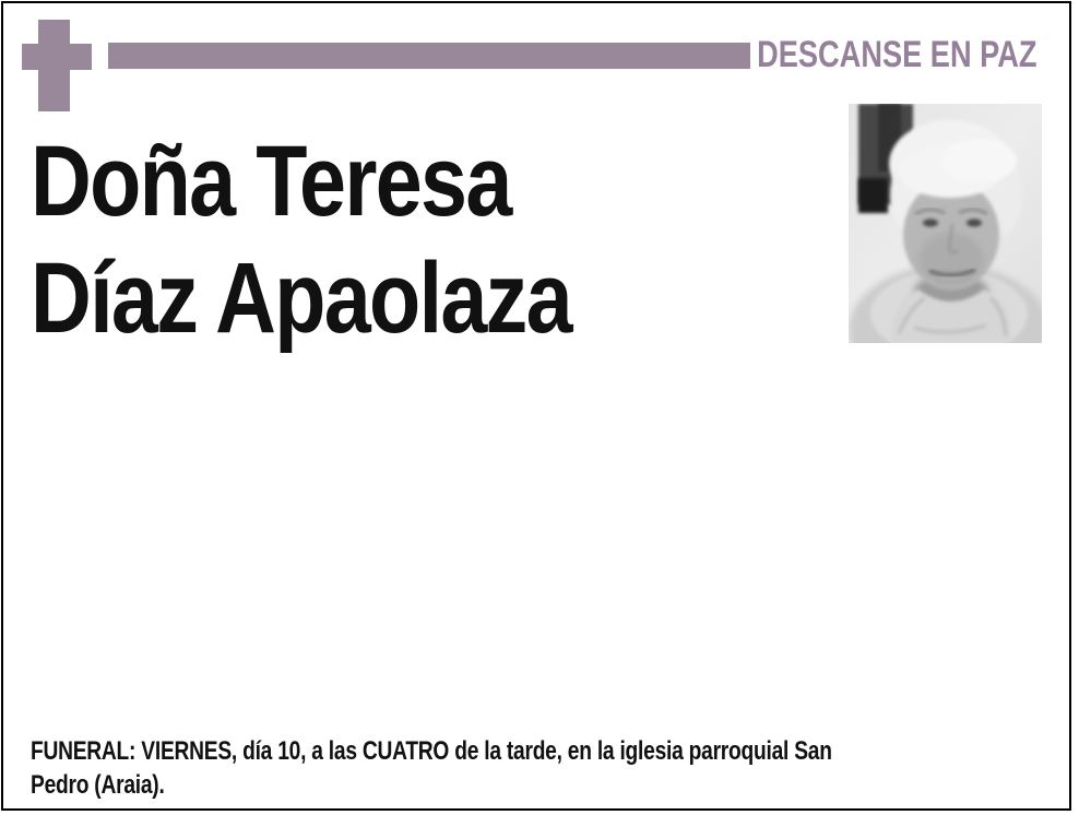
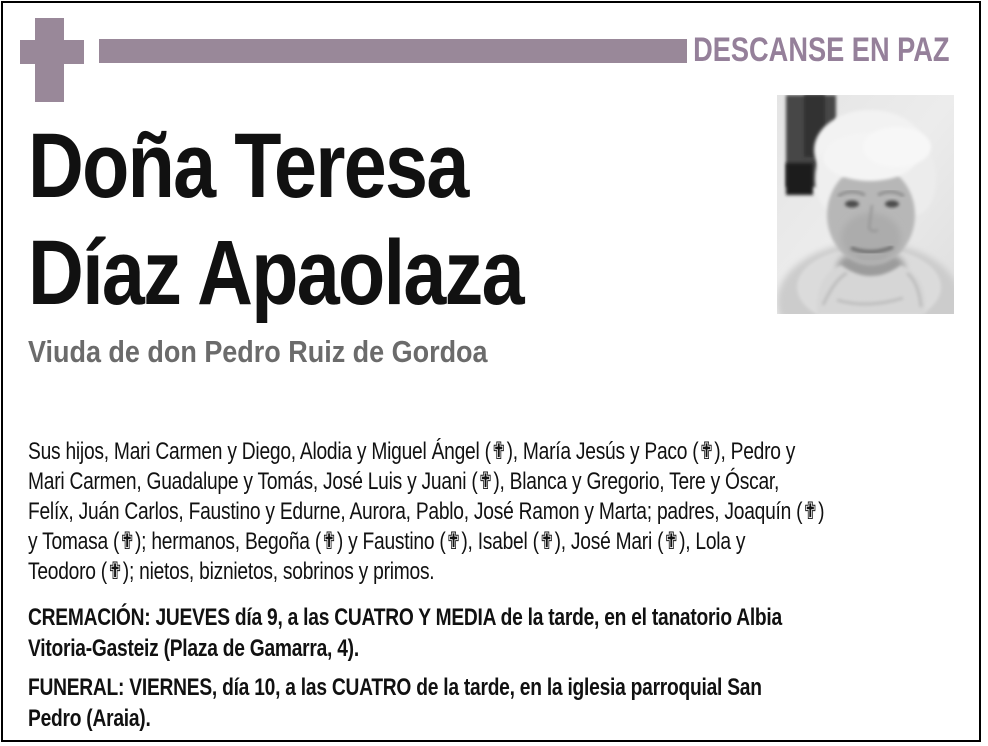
  DESCANSE EN PAZ
  Doña Teresa
  Díaz Apaolaza
+ Viuda de don Pedro Ruiz de Gordoa
+ Sus hijos, Mari Carmen y Diego, Alodia y Miguel Ángel (✟), María Jesús y Paco (✟), Pedro y
+ Mari Carmen, Guadalupe y Tomás, José Luis y Juani (✟), Blanca y Gregorio, Tere y Óscar,
+ Felíx, Juán Carlos, Faustino y Edurne, Aurora, Pablo, José Ramon y Marta; padres, Joaquín (✟)
+ y Tomasa (✟); hermanos, Begoña (✟) y Faustino (✟), Isabel (✟), José Mari (✟), Lola y
+ Teodoro (✟); nietos, biznietos, sobrinos y primos.
+ CREMACIÓN: JUEVES día 9, a las CUATRO Y MEDIA de la tarde, en el tanatorio Albia
+ Vitoria-Gasteiz (Plaza de Gamarra, 4).
  FUNERAL: VIERNES, día 10, a las CUATRO de la tarde, en la iglesia parroquial San
  Pedro (Araia).
